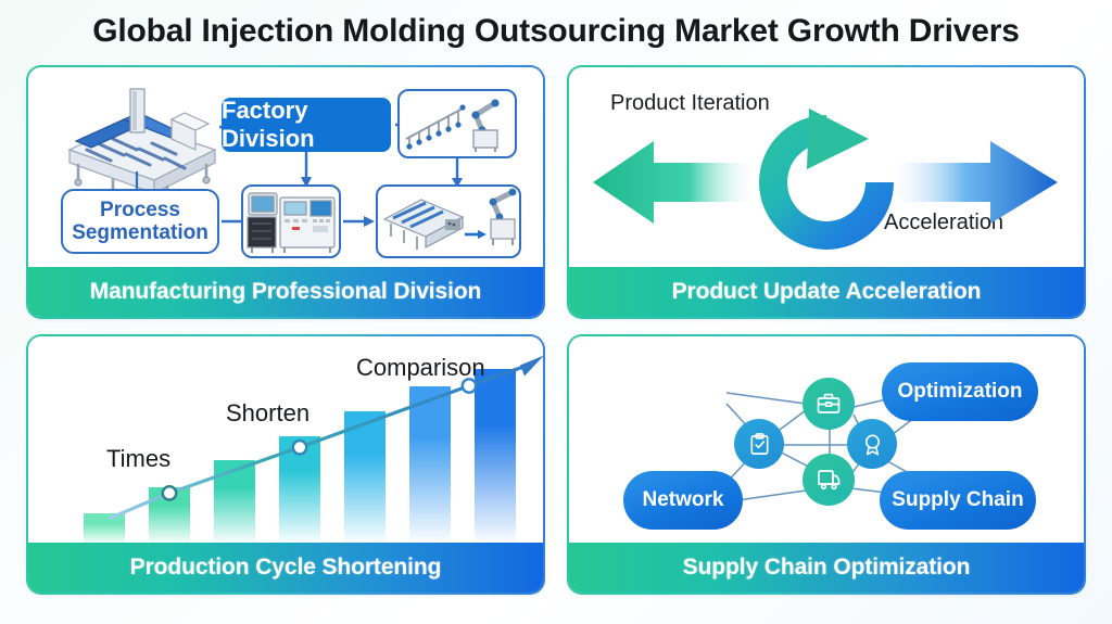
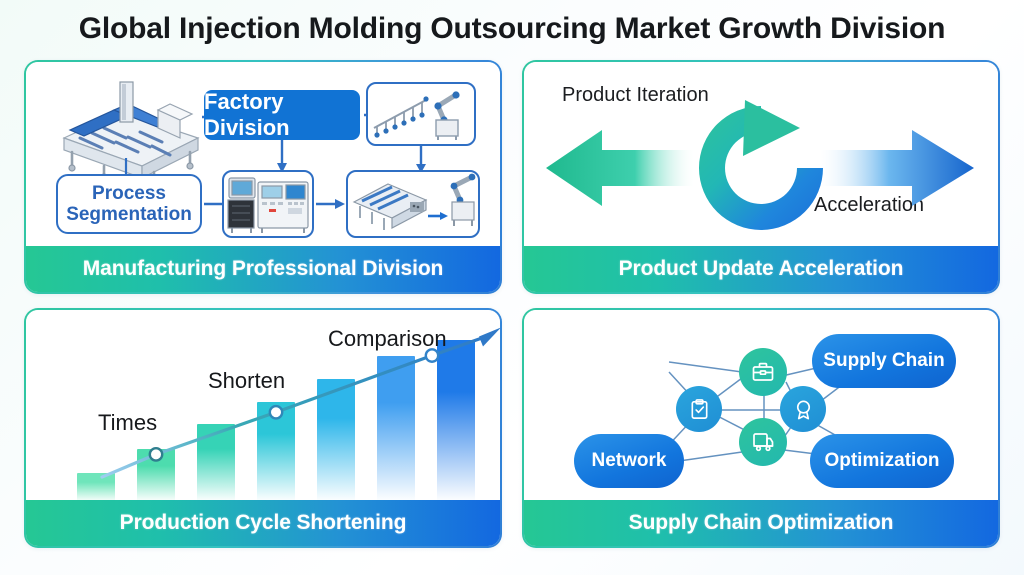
- Global Injection Molding Outsourcing Market Growth Drivers
+ Global Injection Molding Outsourcing Market Growth Division
  Factory Division
  Process
  Segmentation
  Manufacturing Professional Division
  Product Iteration
  Acceleration
  Product Update Acceleration
  Times
  Shorten
  Comparison
  Production Cycle Shortening
- Optimization
+ Supply Chain
  Network
- Supply Chain
+ Optimization
  Supply Chain Optimization
